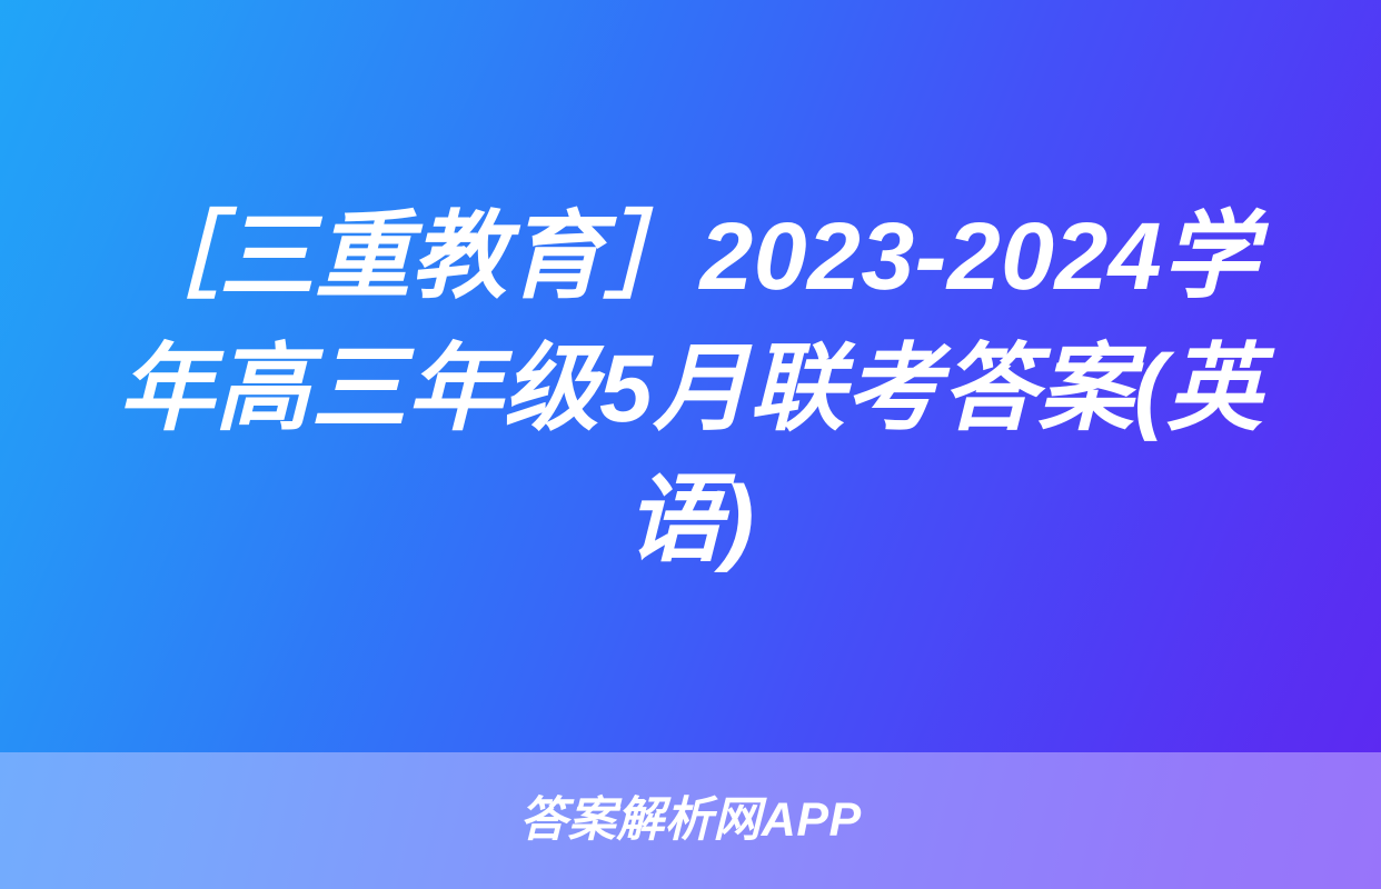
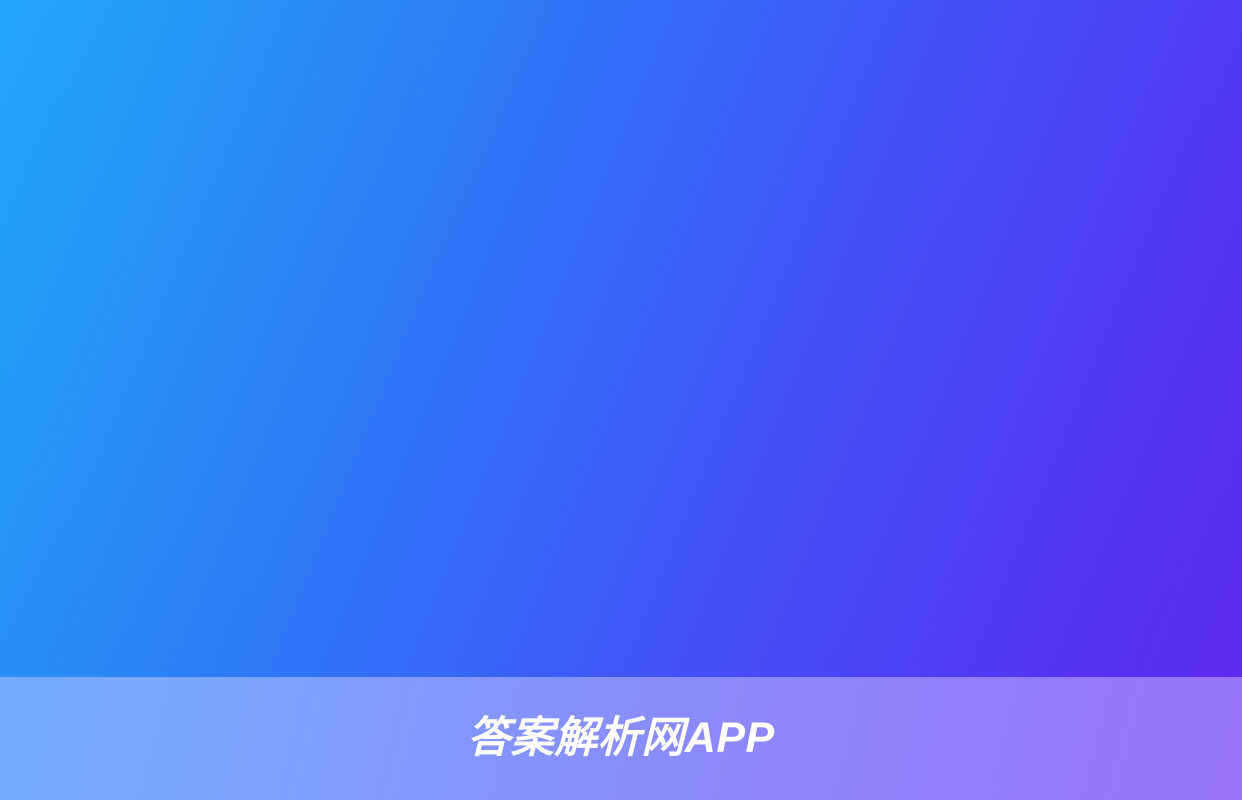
- ［三重教育］2023-2024学年高三年级5月联考答案(英语)
  答案解析网APP
